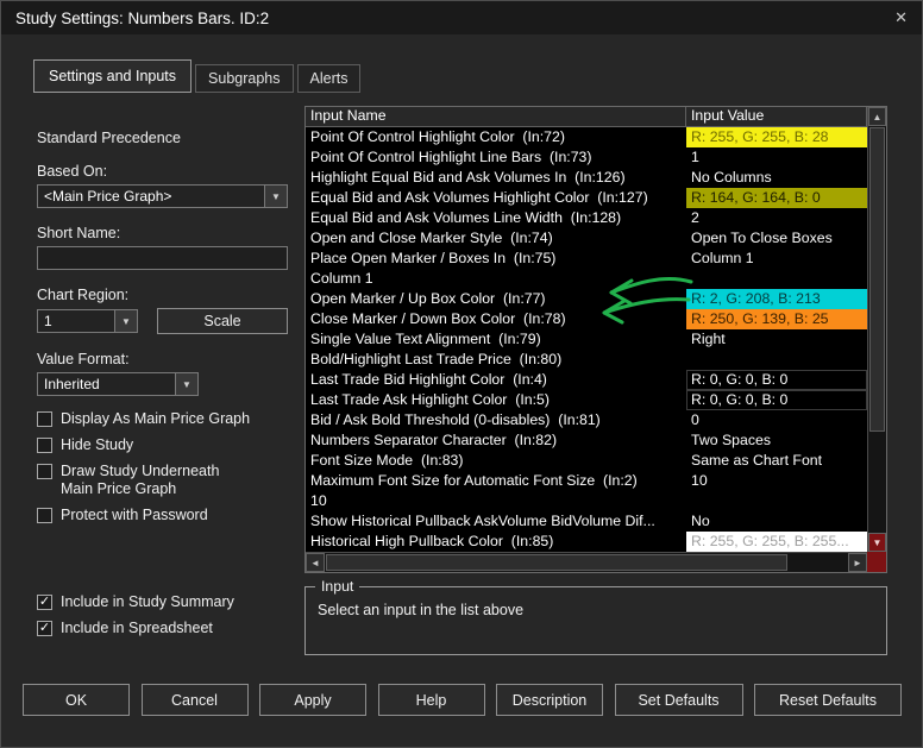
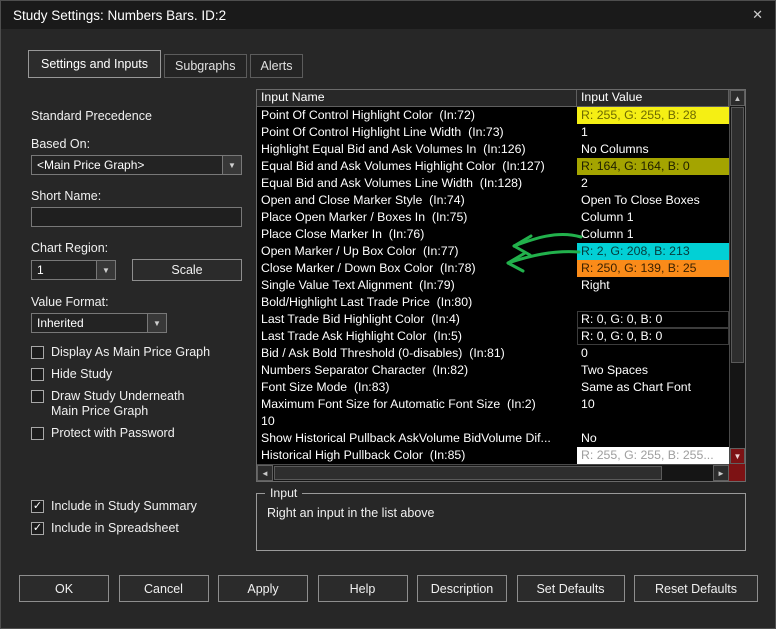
  Study Settings: Numbers Bars. ID:2
  ✕
  Settings and Inputs
  Subgraphs
  Alerts
  Standard Precedence
  Based On:
  <Main Price Graph>
  ▼
  Short Name:
  Chart Region:
  1
  ▼
  Scale
  Value Format:
  Inherited
  ▼
  Display As Main Price Graph
  Hide Study
  Draw Study Underneath
  Main Price Graph
  Protect with Password
  ✓
  Include in Study Summary
  ✓
  Include in Spreadsheet
  Input Name
  Input Value
  Point Of Control Highlight Color (In:72)
  R: 255, G: 255, B: 28
- Point Of Control Highlight Line Bars (In:73)
+ Point Of Control Highlight Line Width (In:73)
  1
  Highlight Equal Bid and Ask Volumes In (In:126)
  No Columns
  Equal Bid and Ask Volumes Highlight Color (In:127)
  R: 164, G: 164, B: 0
  Equal Bid and Ask Volumes Line Width (In:128)
  2
  Open and Close Marker Style (In:74)
  Open To Close Boxes
  Place Open Marker / Boxes In (In:75)
  Column 1
+ Place Close Marker In (In:76)
  Column 1
  Open Marker / Up Box Color (In:77)
  R: 2, G: 208, B: 213
  Close Marker / Down Box Color (In:78)
  R: 250, G: 139, B: 25
  Single Value Text Alignment (In:79)
  Right
  Bold/Highlight Last Trade Price (In:80)
  Last Trade Bid Highlight Color (In:4)
  R: 0, G: 0, B: 0
  Last Trade Ask Highlight Color (In:5)
  R: 0, G: 0, B: 0
  Bid / Ask Bold Threshold (0-disables) (In:81)
  0
  Numbers Separator Character (In:82)
  Two Spaces
  Font Size Mode (In:83)
  Same as Chart Font
  Maximum Font Size for Automatic Font Size (In:2)
  10
  10
  Show Historical Pullback AskVolume BidVolume Dif...
  No
  Historical High Pullback Color (In:85)
  R: 255, G: 255, B: 255...
  ▲
  ▼
  ◄
  ►
  Input
- Select an input in the list above
+ Right an input in the list above
  OK
  Cancel
  Apply
  Help
  Description
  Set Defaults
  Reset Defaults
